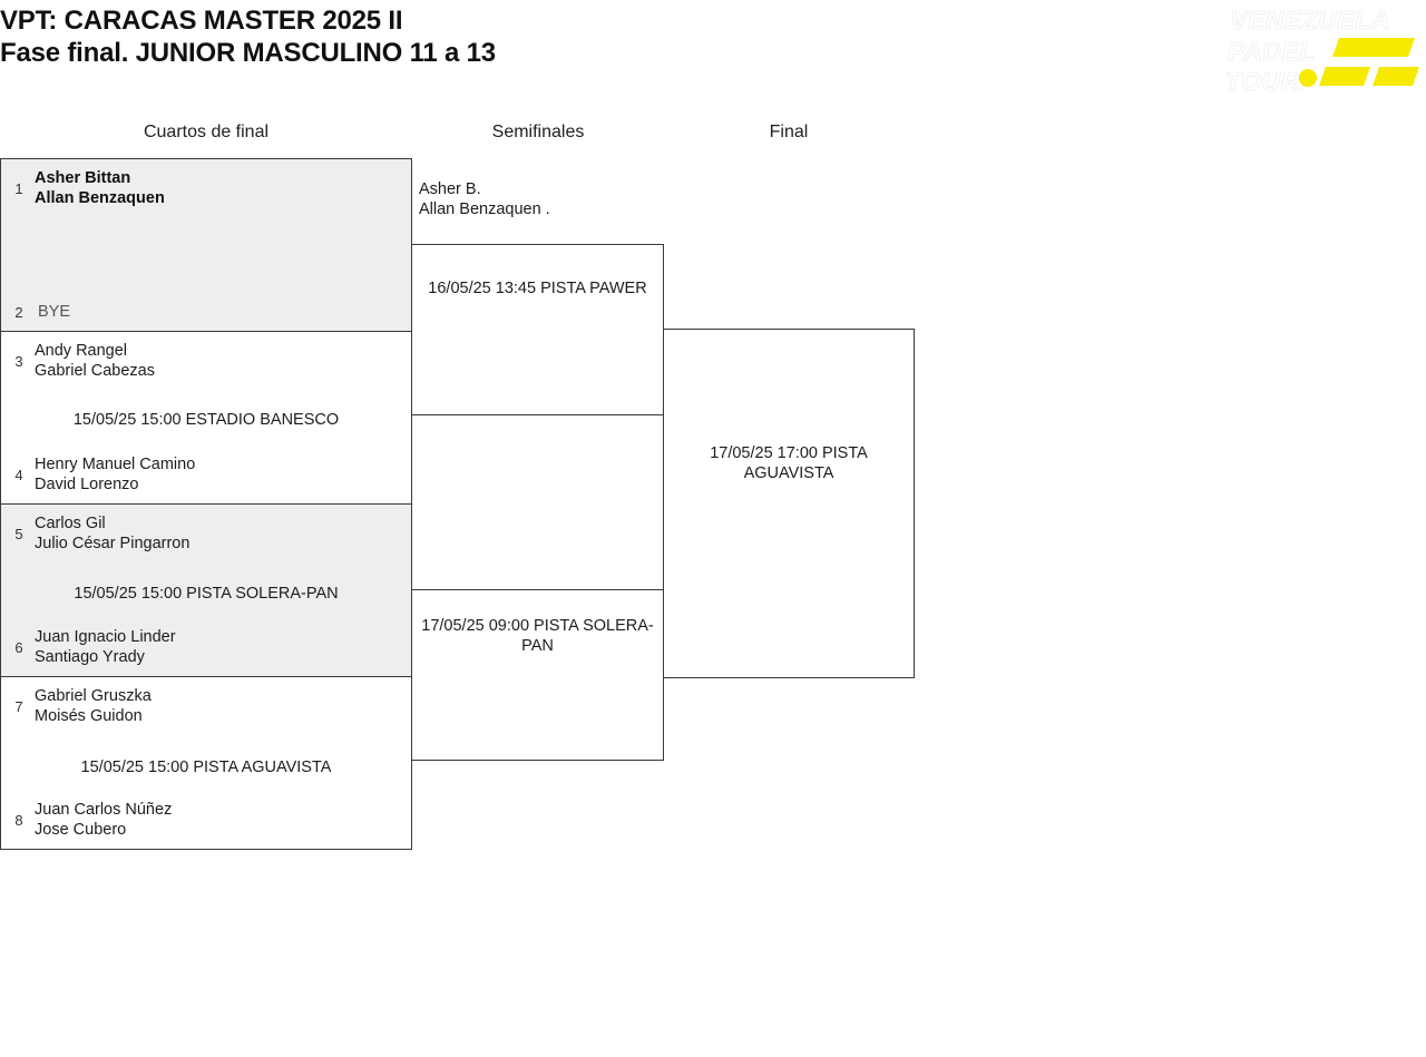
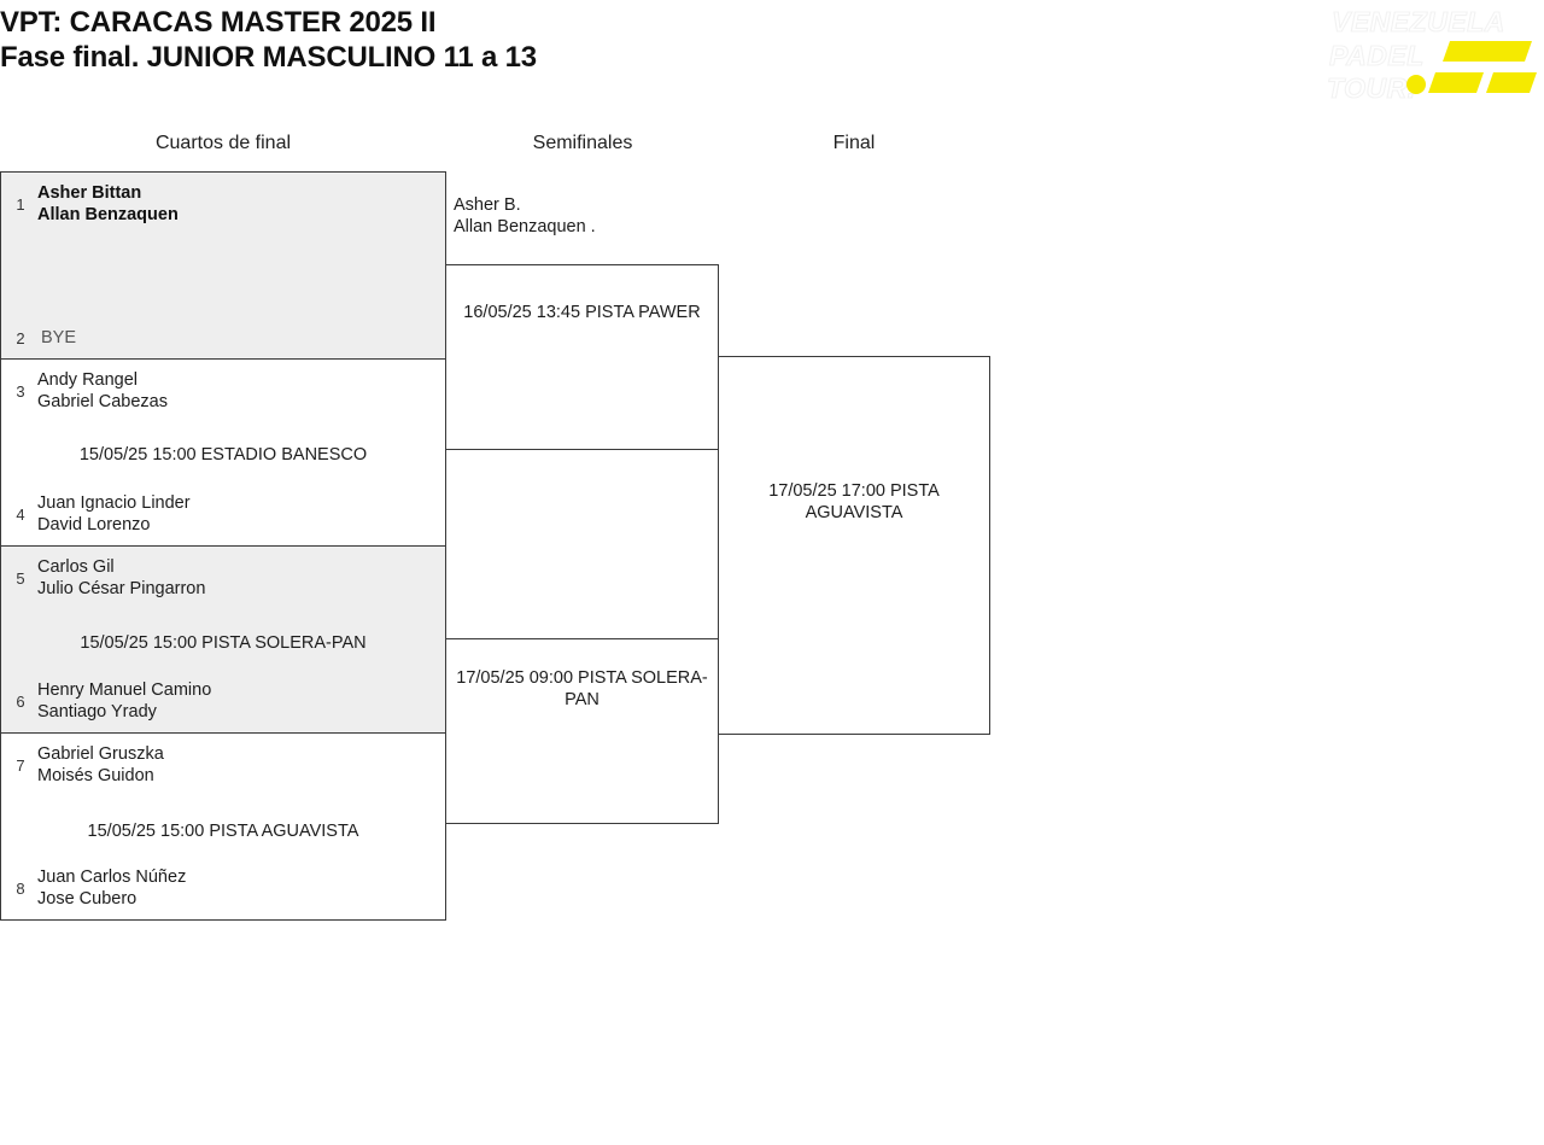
  VPT: CARACAS MASTER 2025 II
  Fase final. JUNIOR MASCULINO 11 a 13
  TOUR
  Cuartos de final
  Semifinales
  Final
  1
  Asher Bittan
  Allan Benzaquen
  2
  BYE
  3
  Andy Rangel
  Gabriel Cabezas
  15/05/25 15:00 ESTADIO BANESCO
  4
- Henry Manuel Camino
+ Juan Ignacio Linder
  David Lorenzo
  5
  Carlos Gil
  Julio César Pingarron
  15/05/25 15:00 PISTA SOLERA-PAN
  6
- Juan Ignacio Linder
+ Henry Manuel Camino
  Santiago Yrady
  7
  Gabriel Gruszka
  Moisés Guidon
  15/05/25 15:00 PISTA AGUAVISTA
  8
  Juan Carlos Núñez
  Jose Cubero
  Asher B.
  Allan Benzaquen .
  16/05/25 13:45 PISTA PAWER
  17/05/25 09:00 PISTA SOLERA-PAN
  17/05/25 17:00 PISTA AGUAVISTA
